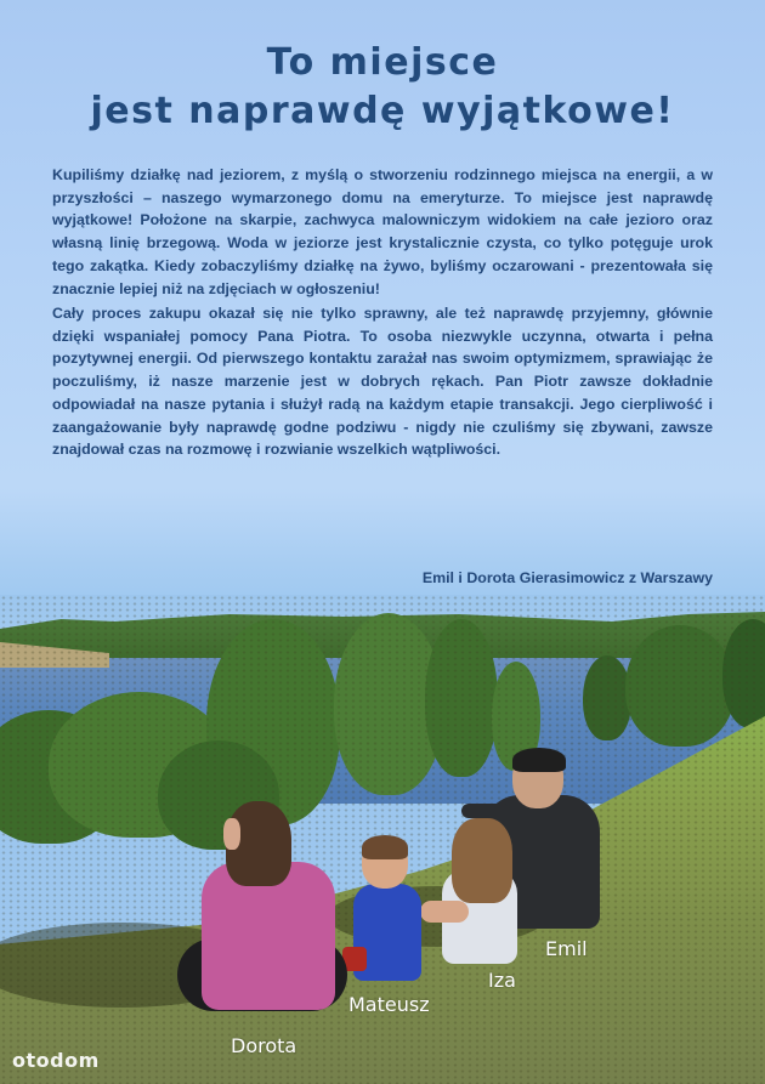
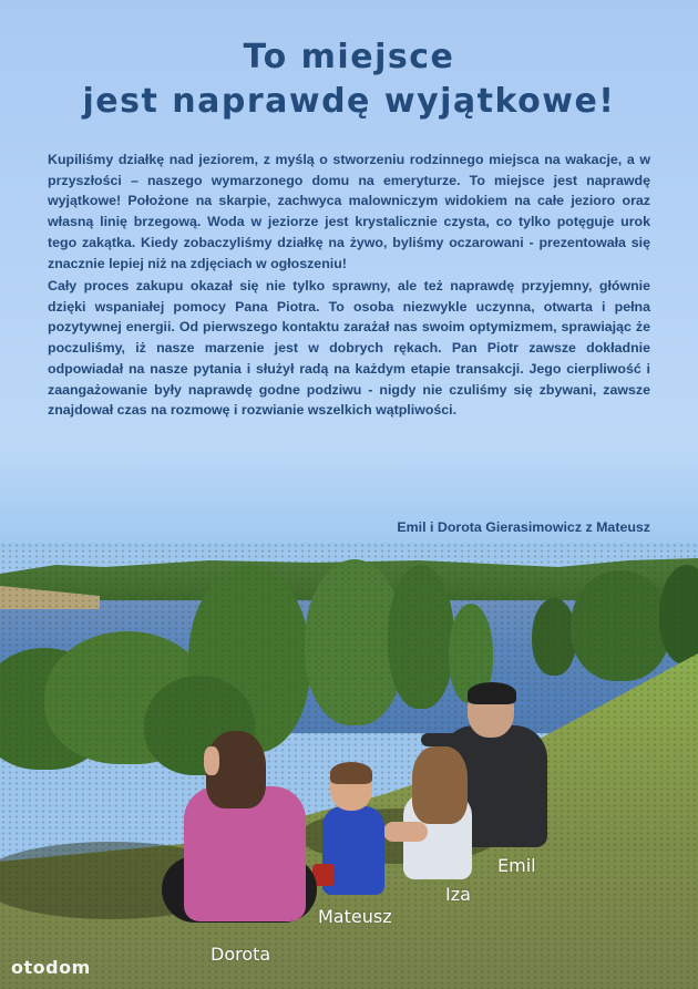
  To miejsce
  jest naprawdę wyjątkowe!
- Kupiliśmy działkę nad jeziorem, z myślą o stworzeniu rodzinnego miejsca na energii, a w przyszłości – naszego wymarzonego domu na emeryturze. To miejsce jest naprawdę wyjątkowe! Położone na skarpie, zachwyca malowniczym widokiem na całe jezioro oraz własną linię brzegową. Woda w jeziorze jest krystalicznie czysta, co tylko potęguje urok tego zakątka. Kiedy zobaczyliśmy działkę na żywo, byliśmy oczarowani - prezentowała się znacznie lepiej niż na zdjęciach w ogłoszeniu!
+ Kupiliśmy działkę nad jeziorem, z myślą o stworzeniu rodzinnego miejsca na wakacje, a w przyszłości – naszego wymarzonego domu na emeryturze. To miejsce jest naprawdę wyjątkowe! Położone na skarpie, zachwyca malowniczym widokiem na całe jezioro oraz własną linię brzegową. Woda w jeziorze jest krystalicznie czysta, co tylko potęguje urok tego zakątka. Kiedy zobaczyliśmy działkę na żywo, byliśmy oczarowani - prezentowała się znacznie lepiej niż na zdjęciach w ogłoszeniu!
  Cały proces zakupu okazał się nie tylko sprawny, ale też naprawdę przyjemny, głównie dzięki wspaniałej pomocy Pana Piotra. To osoba niezwykle uczynna, otwarta i pełna pozytywnej energii. Od pierwszego kontaktu zarażał nas swoim optymizmem, sprawiając że poczuliśmy, iż nasze marzenie jest w dobrych rękach. Pan Piotr zawsze dokładnie odpowiadał na nasze pytania i służył radą na każdym etapie transakcji. Jego cierpliwość i zaangażowanie były naprawdę godne podziwu - nigdy nie czuliśmy się zbywani, zawsze znajdował czas na rozmowę i rozwianie wszelkich wątpliwości.
- Emil i Dorota Gierasimowicz z Warszawy
+ Emil i Dorota Gierasimowicz z Mateusz
  Emil
  Iza
  Mateusz
  Dorota
  otodom
